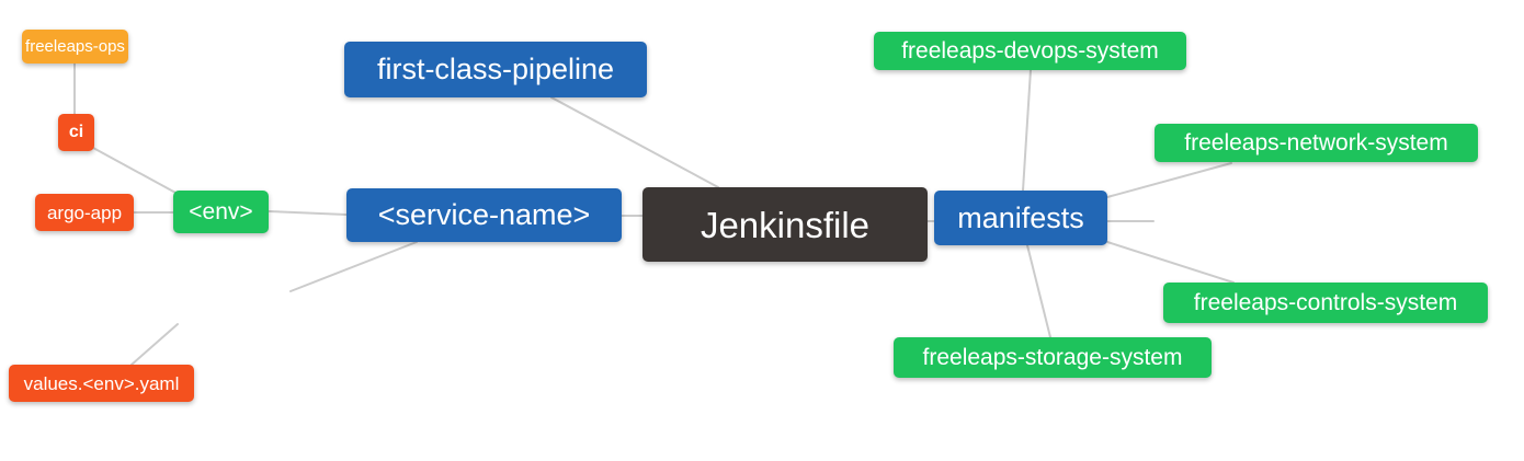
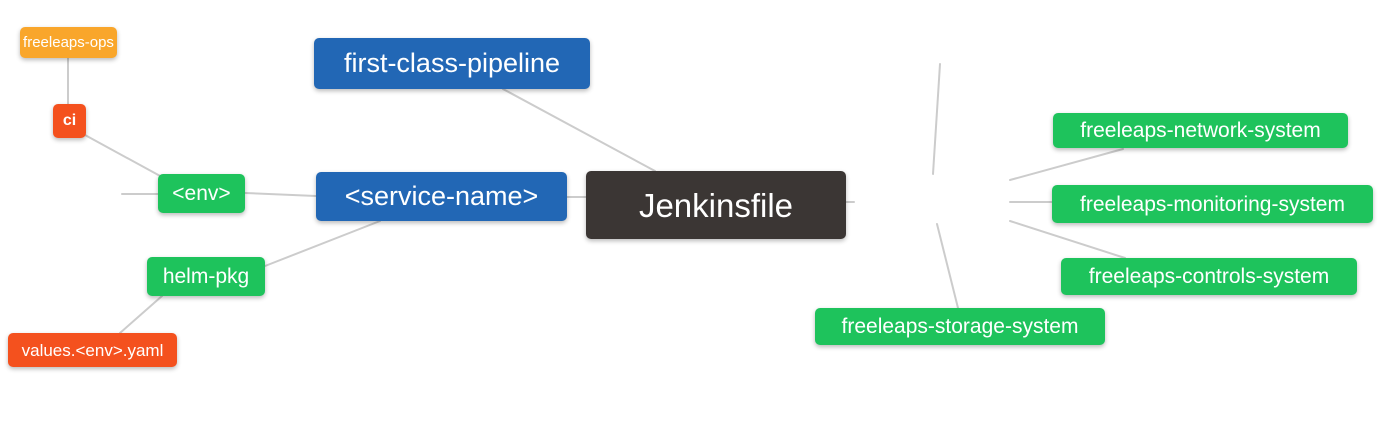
  freeleaps-ops
  ci
- argo-app
  <env>
+ helm-pkg
  values.<env>.yaml
  first-class-pipeline
  <service-name>
  Jenkinsfile
- manifests
- freeleaps-devops-system
  freeleaps-network-system
+ freeleaps-monitoring-system
  freeleaps-controls-system
  freeleaps-storage-system
